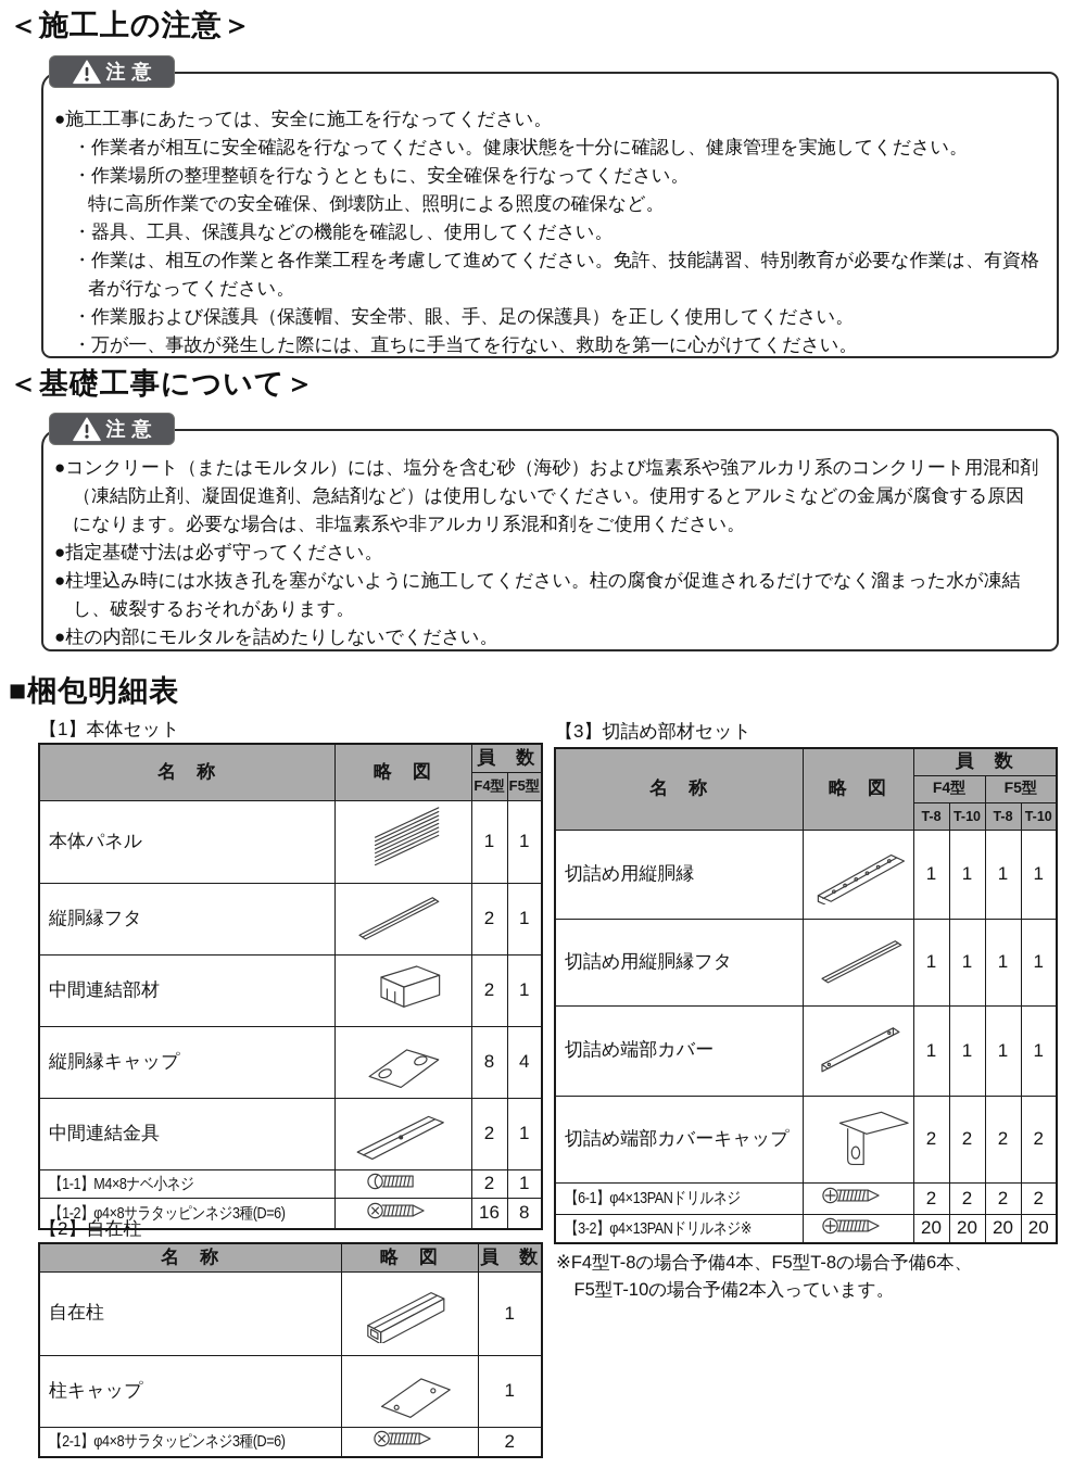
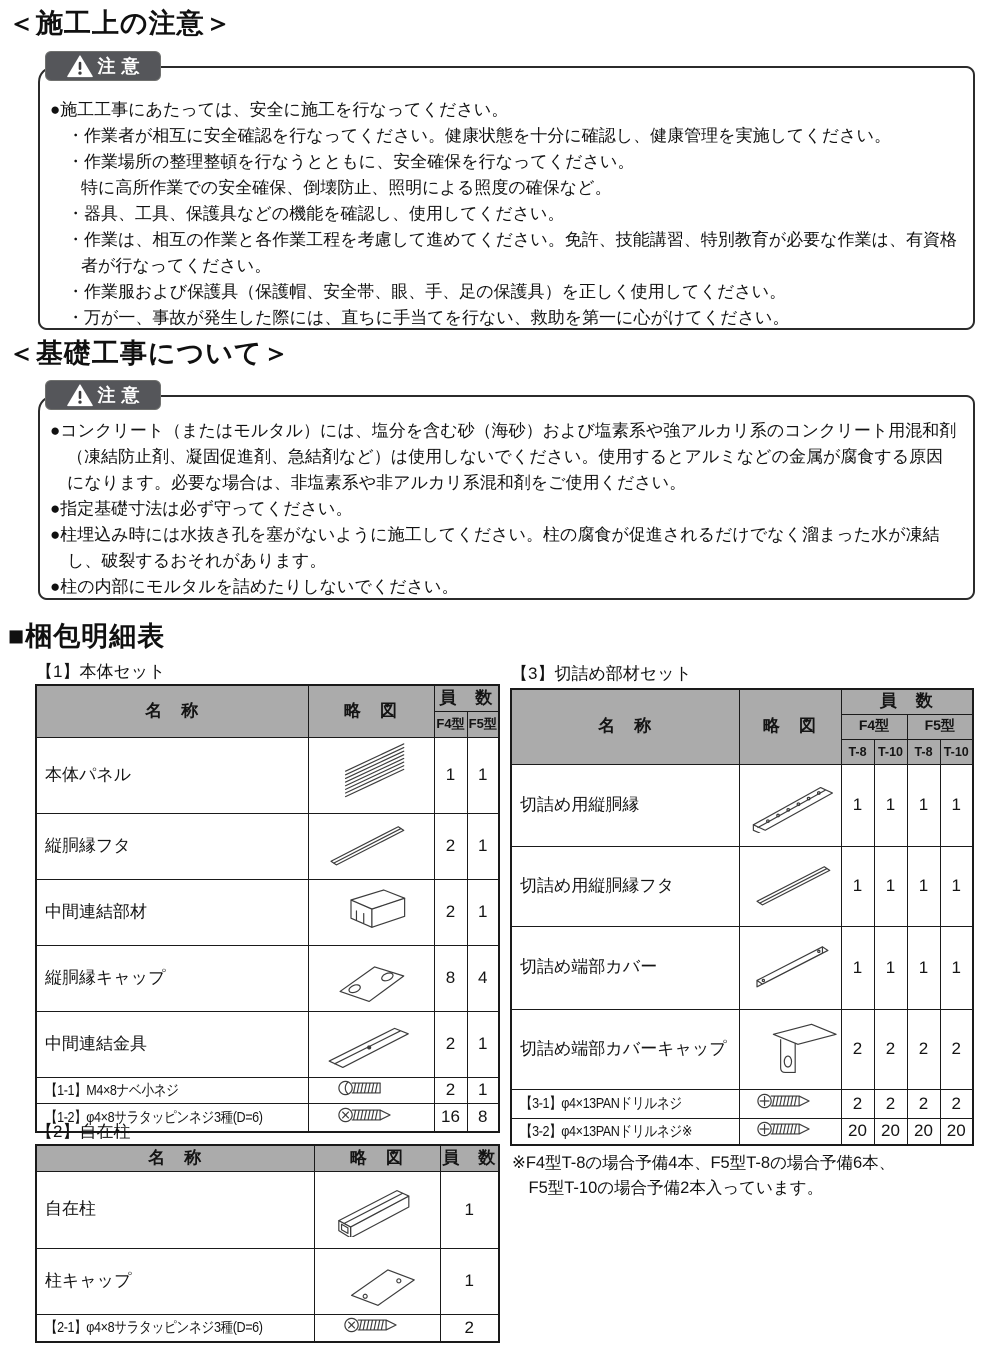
  ＜施工上の注意＞
  注意
  ●施工工事にあたっては、安全に施工を行なってください。
  ・作業者が相互に安全確認を行なってください。健康状態を十分に確認し、健康管理を実施してください。
  ・作業場所の整理整頓を行なうとともに、安全確保を行なってください。
  特に高所作業での安全確保、倒壊防止、照明による照度の確保など。
  ・器具、工具、保護具などの機能を確認し、使用してください。
  ・作業は、相互の作業と各作業工程を考慮して進めてください。免許、技能講習、特別教育が必要な作業は、有資格者が行なってください。
  ・作業服および保護具（保護帽、安全帯、眼、手、足の保護具）を正しく使用してください。
  ・万が一、事故が発生した際には、直ちに手当てを行ない、救助を第一に心がけてください。
  ＜基礎工事について＞
  注意
  ●コンクリート（またはモルタル）には、塩分を含む砂（海砂）および塩素系や強アルカリ系のコンクリート用混和剤（凍結防止剤、凝固促進剤、急結剤など）は使用しないでください。使用するとアルミなどの金属が腐食する原因になります。必要な場合は、非塩素系や非アルカリ系混和剤をご使用ください。
  ●指定基礎寸法は必ず守ってください。
  ●柱埋込み時には水抜き孔を塞がないように施工してください。柱の腐食が促進されるだけでなく溜まった水が凍結し、破裂するおそれがあります。
  ●柱の内部にモルタルを詰めたりしないでください。
  ■梱包明細表
  【1】本体セット
  名 称	略 図	員 数
  F4型	F5型
  本体パネル		1	1
  縦胴縁フタ		2	1
  中間連結部材		2	1
  縦胴縁キャップ		8	4
  中間連結金具		2	1
  【1-1】M4×8ナベ小ネジ		2	1
  【1-2】φ4×8サラタッピンネジ3種(D=6)		16	8
  【2】自在柱
  名 称	略 図	員 数
  自在柱		1
  柱キャップ		1
  【2-1】φ4×8サラタッピンネジ3種(D=6)		2
  【3】切詰め部材セット
  名 称	略 図	員 数
  F4型	F5型
  T-8	T-10	T-8	T-10
  切詰め用縦胴縁		1	1	1	1
  切詰め用縦胴縁フタ		1	1	1	1
  切詰め端部カバー		1	1	1	1
  切詰め端部カバーキャップ		2	2	2	2
- 【6-1】φ4×13PANドリルネジ		2	2	2	2
+ 【3-1】φ4×13PANドリルネジ		2	2	2	2
  【3-2】φ4×13PANドリルネジ※		20	20	20	20
  ※F4型T-8の場合予備4本、F5型T-8の場合予備6本、
  F5型T-10の場合予備2本入っています。
